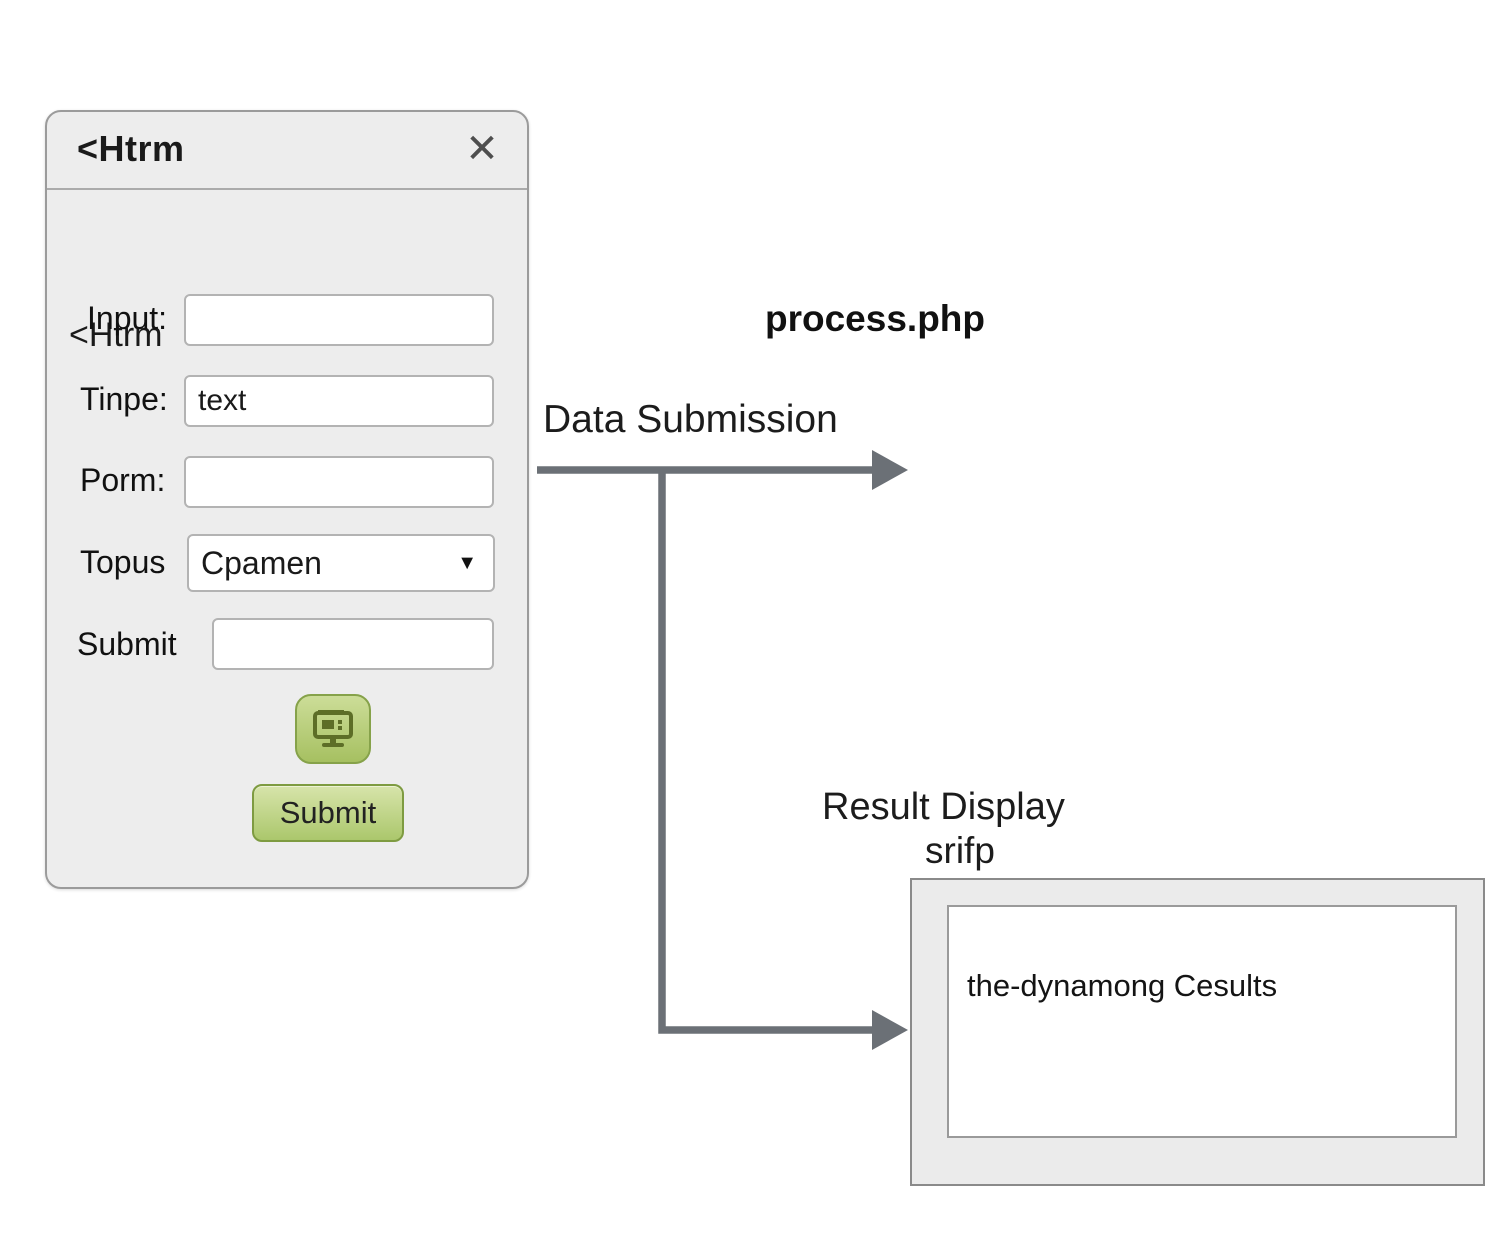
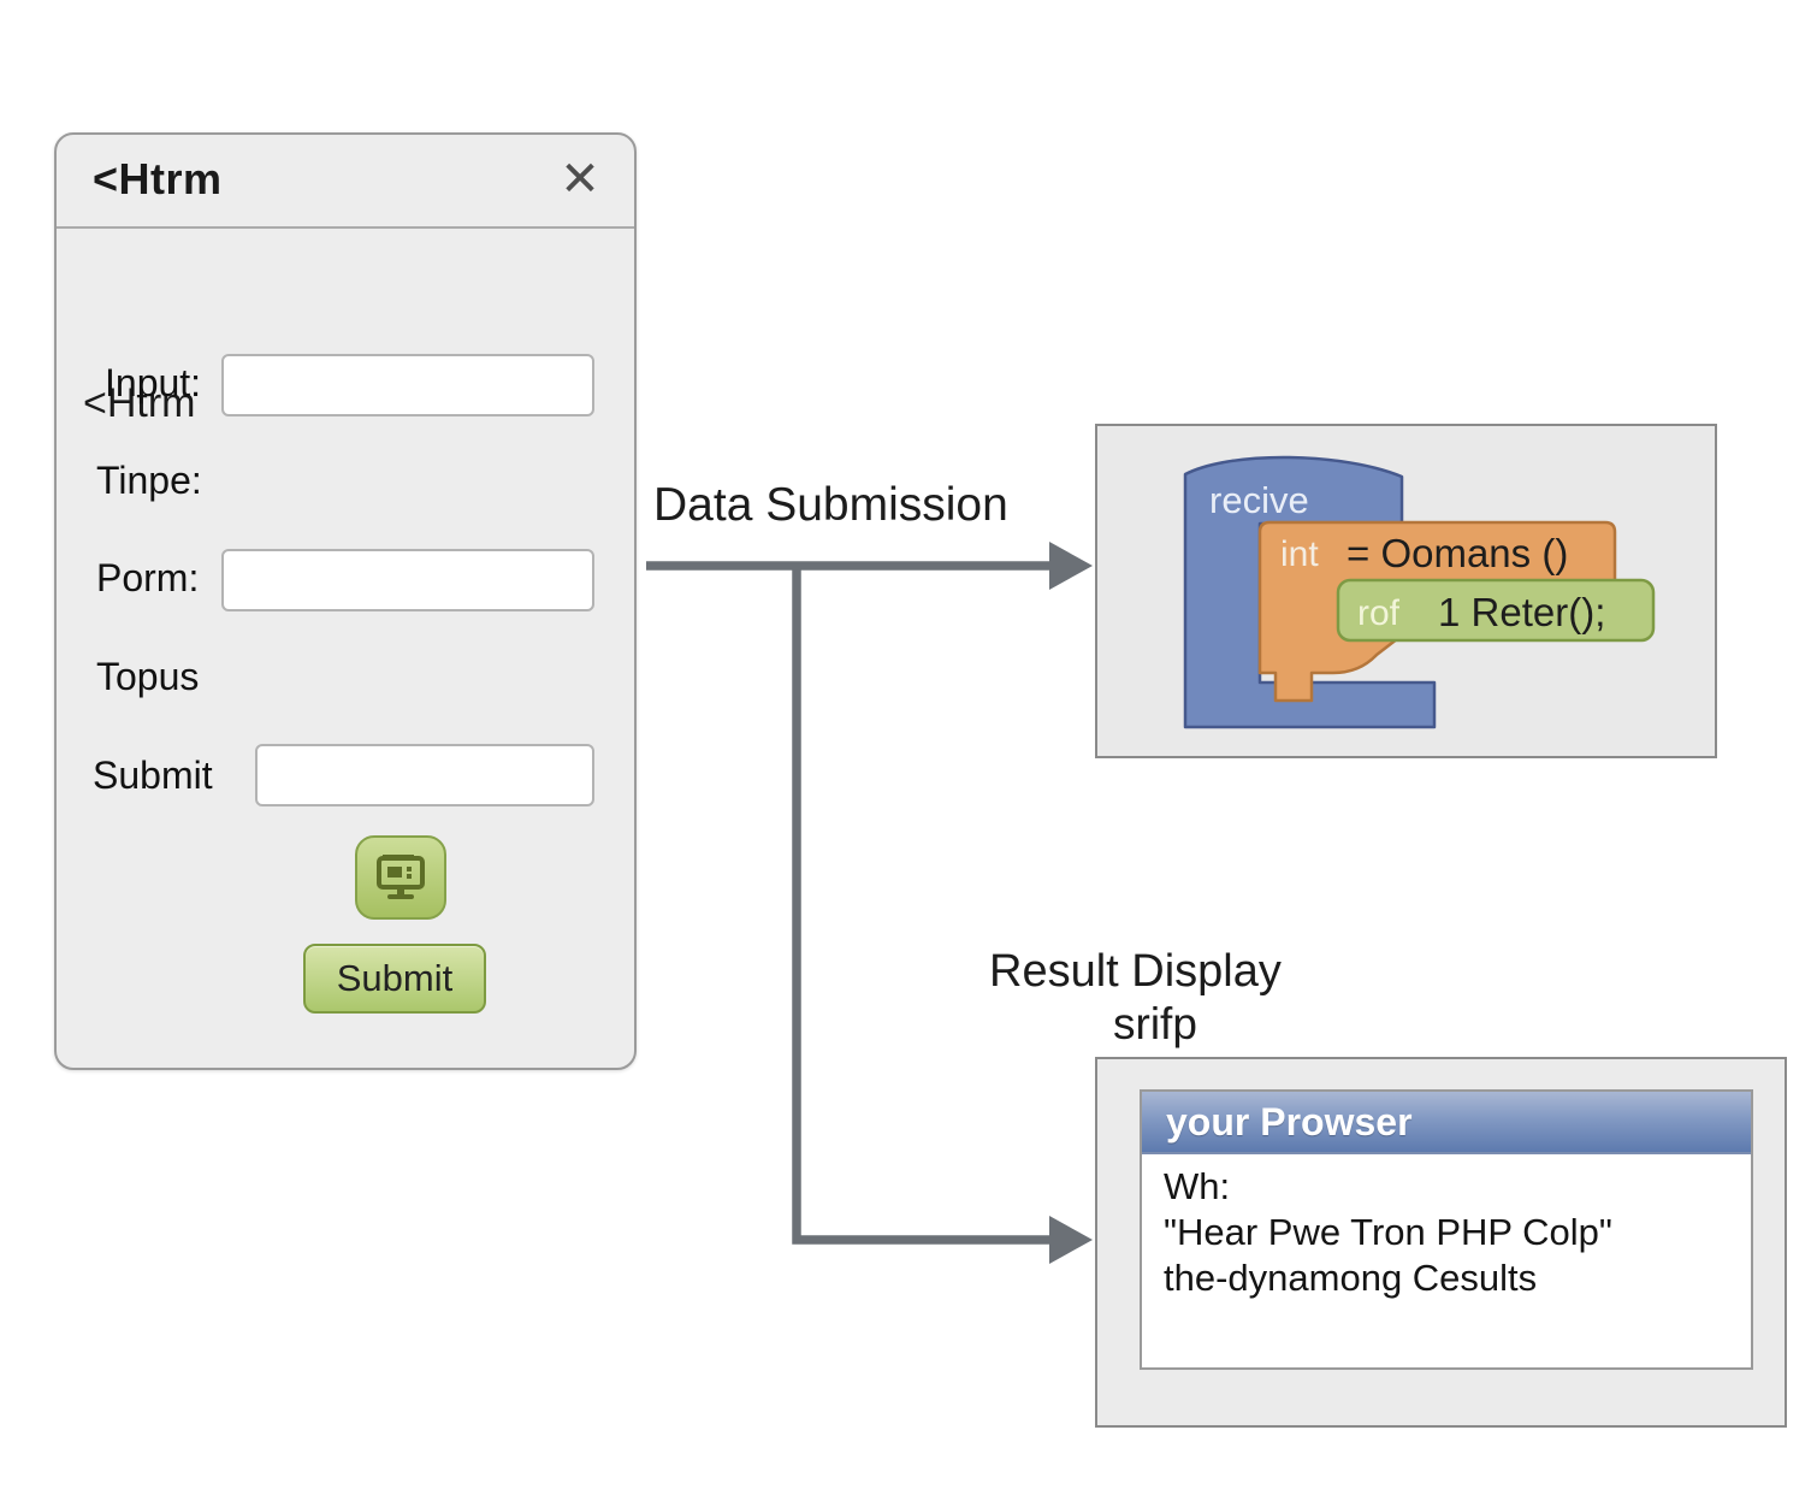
  <Htrm
  ✕
  <Htrm
  Input:
  Tinpe:
- text
  Porm:
  Topus
- Cpamen
- ▼
  Submit
  Submit
  Data Submission
- process.php
  Result Display
  srifp
+ recive
+ int
+ = Oomans ()
+ rof
+ 1 Reter();
+ your Prowser
+ Wh:
+ "Hear Pwe Tron PHP Colp"
  the-dynamong Cesults
